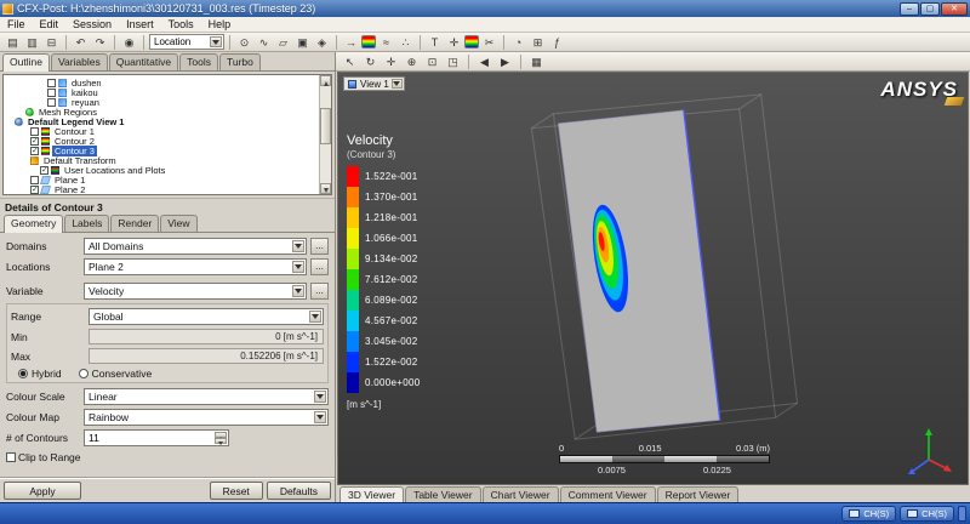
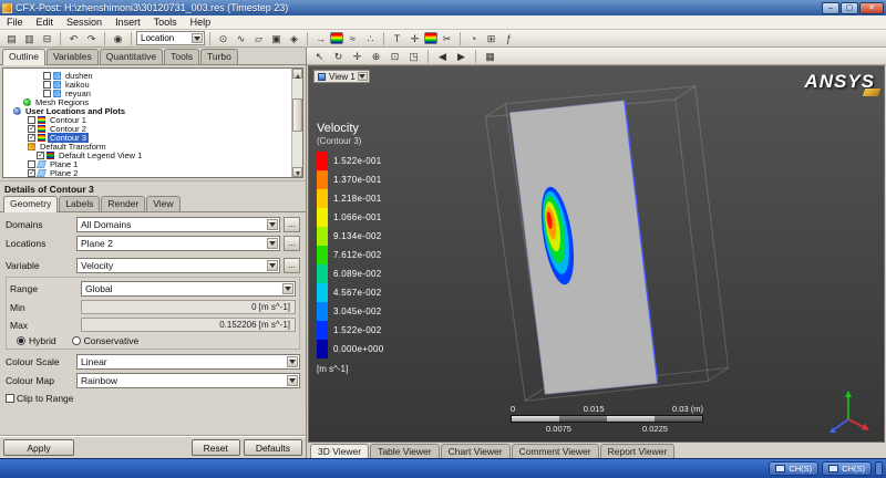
  CFX-Post: H:\zhenshimoni3\30120731_003.res (Timestep 23)
  File
  Edit
  Session
  Insert
  Tools
  Help
  ▤
  ▥
  ⊟
  ↶
  ↷
  ◉
  Location
  ⊙
  ∿
  ▱
  ▣
  ◈
  →
  ≈
  ∴
  T
  ✛
  ✂
  ◔
  ⊞
  ƒ
  Outline
  Variables
  Quantitative
  Tools
  Turbo
  dushen
  kaikou
  reyuan
  Mesh Regions
- Default Legend View 1
+ User Locations and Plots
  Contour 1
  Contour 2
  Contour 3
  Default Transform
- User Locations and Plots
+ Default Legend View 1
  Plane 1
  Plane 2
  Details of Contour 3
  Geometry
  Labels
  Render
  View
  Domains
  All Domains
  ...
  Locations
  Plane 2
  ...
  Variable
  Velocity
  ...
  Range
  Global
  Min
  0 [m s^-1]
  Max
  0.152206 [m s^-1]
  Hybrid
  Conservative
  Colour Scale
  Linear
  Colour Map
  Rainbow
- # of Contours
- 11
  Clip to Range
  Apply
  Reset
  Defaults
  ↖
  ↻
  ✛
  ⊕
  ⊡
  ◳
  ◀
  ▶
  ▦
  View 1
  ANSYS
  Velocity
  (Contour 3)
  1.522e-001
  1.370e-001
  1.218e-001
  1.066e-001
  9.134e-002
  7.612e-002
  6.089e-002
  4.567e-002
  3.045e-002
  1.522e-002
  0.000e+000
  [m s^-1]
  0
  0.015
  0.03 (m)
  0.0075
  0.0225
  3D Viewer
  Table Viewer
  Chart Viewer
  Comment Viewer
  Report Viewer
  CH(S)
  CH(S)
